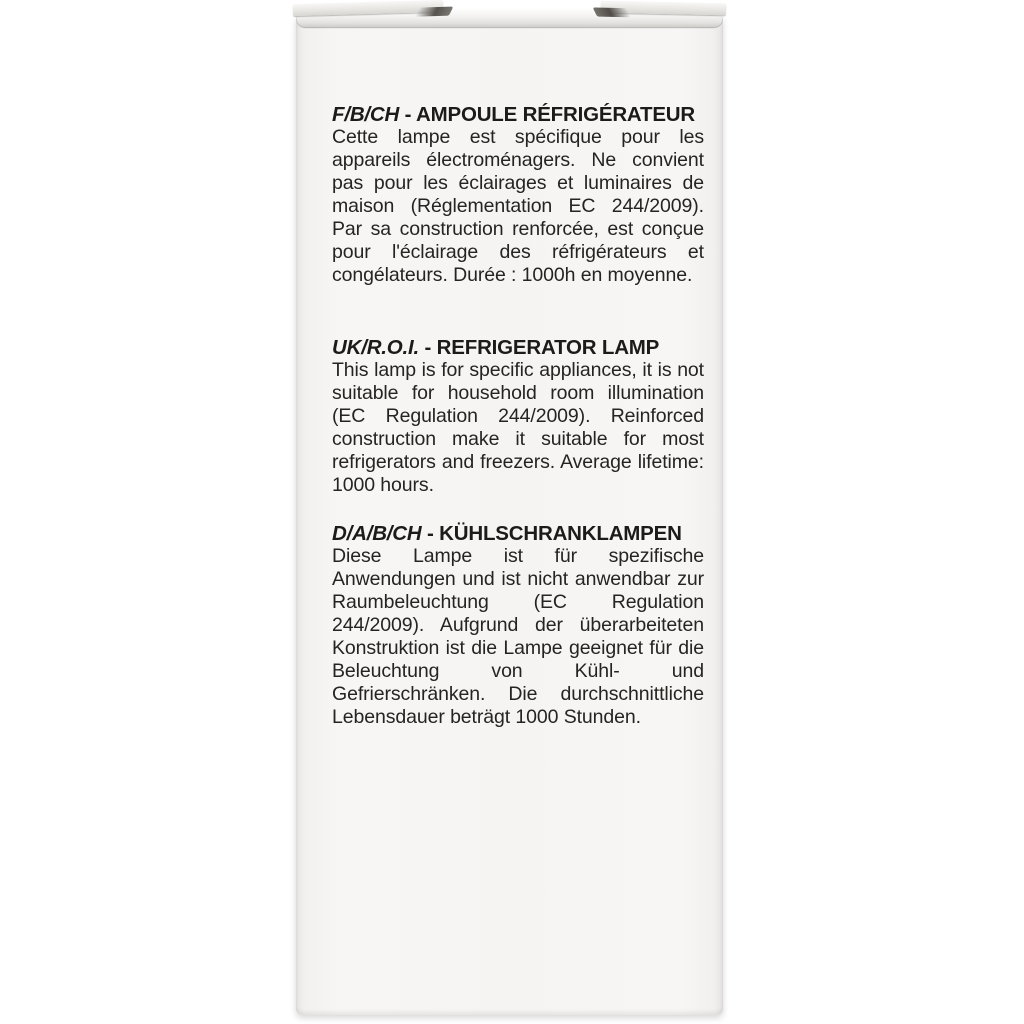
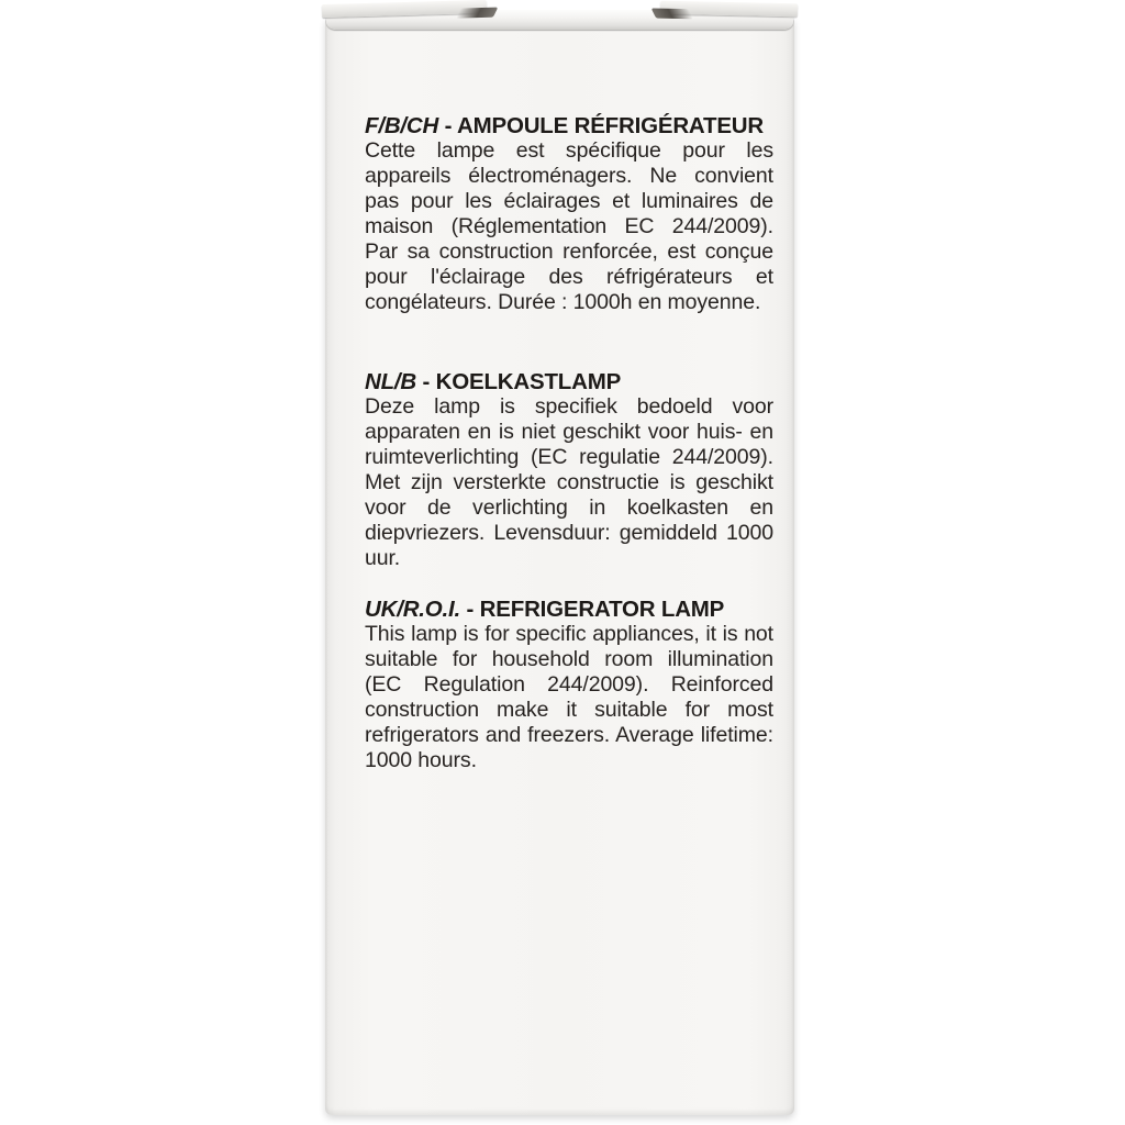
  F/B/CH - AMPOULE RÉFRIGÉRATEUR
  Cette lampe est spécifique pour les appareils électroménagers. Ne convient pas pour les éclairages et luminaires de maison (Réglementation EC 244/2009). Par sa construction renforcée, est conçue pour l'éclairage des réfrigérateurs et congélateurs. Durée : 1000h en moyenne.
+ NL/B - KOELKASTLAMP
+ Deze lamp is specifiek bedoeld voor apparaten en is niet geschikt voor huis- en ruimteverlichting (EC regulatie 244/2009). Met zijn versterkte constructie is geschikt voor de verlichting in koelkasten en diepvriezers. Levensduur: gemiddeld 1000 uur.
  UK/R.O.I. - REFRIGERATOR LAMP
  This lamp is for specific appliances, it is not suitable for household room illumination (EC Regulation 244/2009). Reinforced construction make it suitable for most refrigerators and freezers. Average lifetime: 1000 hours.
- D/A/B/CH - KÜHLSCHRANKLAMPEN
- Diese Lampe ist für spezifische Anwendungen und ist nicht anwendbar zur Raumbeleuchtung (EC Regulation 244/2009). Aufgrund der überarbeiteten Konstruktion ist die Lampe geeignet für die Beleuchtung von Kühl- und Gefrierschränken. Die durchschnittliche Lebensdauer beträgt 1000 Stunden.
